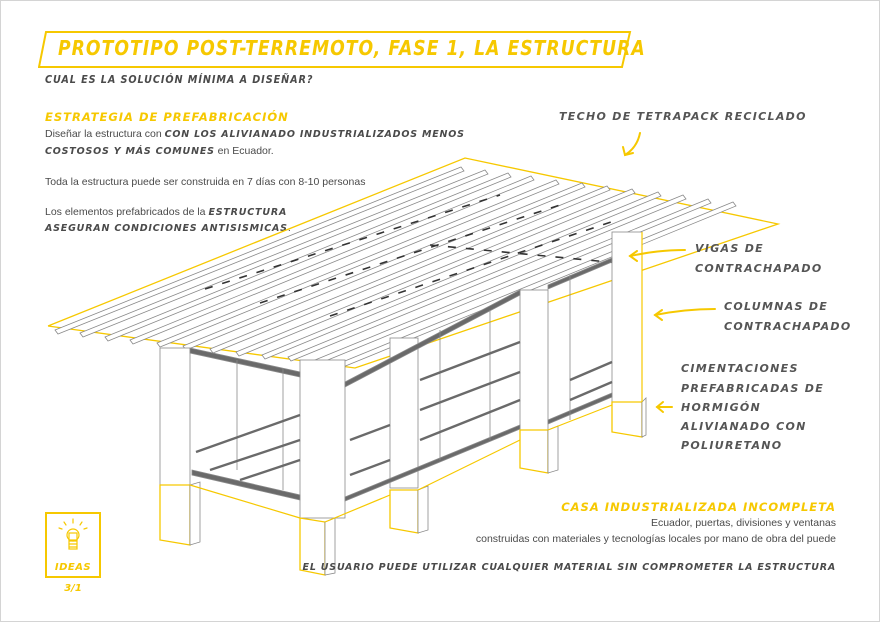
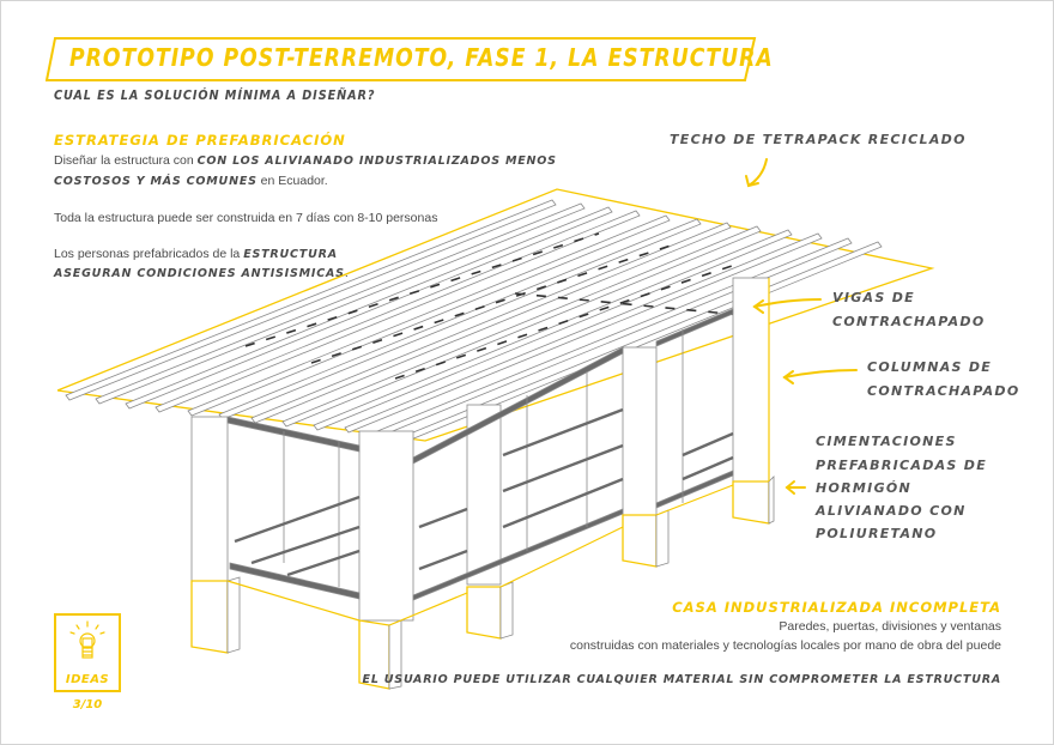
  PROTOTIPO POST-TERREMOTO, FASE 1, LA ES
  CUAL ES LA SOLUCIÓN MÍNIMA A DISEÑAR?
  ESTRATEGIA DE PREFABRICACIÓN
  Diseñar la estructura con CON LOS ALIVIANADO INDUSTRIALIZADOS MENOS
  COSTOSOS Y MÁS COMUNES en Ecuador.
  Toda la estructura puede ser construida en 7 días con 8-10 personas
- Los elementos prefabricados de la ESTRUCTURA
+ Los personas prefabricados de la ESTRUCTURA
  ASEGURAN CONDICIONES ANTISISMICAS.
  TECHO DE TETRAPACK RECICLADO
  VIGAS DE
  CONTRACHAPADO
  COLUMNAS DE
  CONTRACHAPADO
  CIMENTACIONES
  PREFABRICADAS DE
  HORMIGÓN
  ALIVIANADO CON
  POLIURETANO
  CASA INDUSTRIALIZADA INCOMPLETA
- Ecuador, puertas, divisiones y ventanas
+ Paredes, puertas, divisiones y ventanas
  construidas con materiales y tecnologías locales por mano de obra del puede
  EL USUARIO PUEDE UTILIZAR CUALQUIER MATERIAL SIN COMPROMETER LA ESTRUCTURA
  IDEAS
- 3/1
+ 3/10
